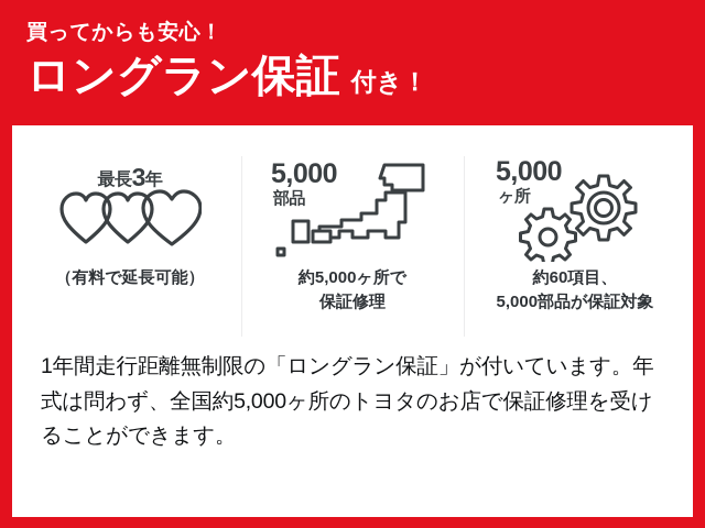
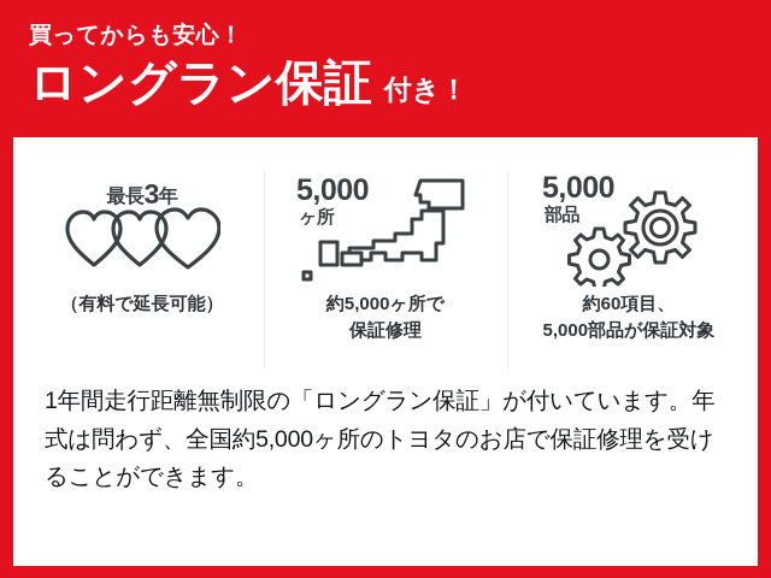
  買ってからも安心！
  ロングラン保証
  付き！
  最長3年
  （有料で延長可能）
  5,000
- 部品
+ ヶ所
  約5,000ヶ所で
  保証修理
  5,000
- ヶ所
+ 部品
  約60項目、
  5,000部品が保証対象
  1年間走行距離無制限の「ロングラン保証」が付いています。年式は問わず、全国約5,000ヶ所のトヨタのお店で保証修理を受けることができます。
